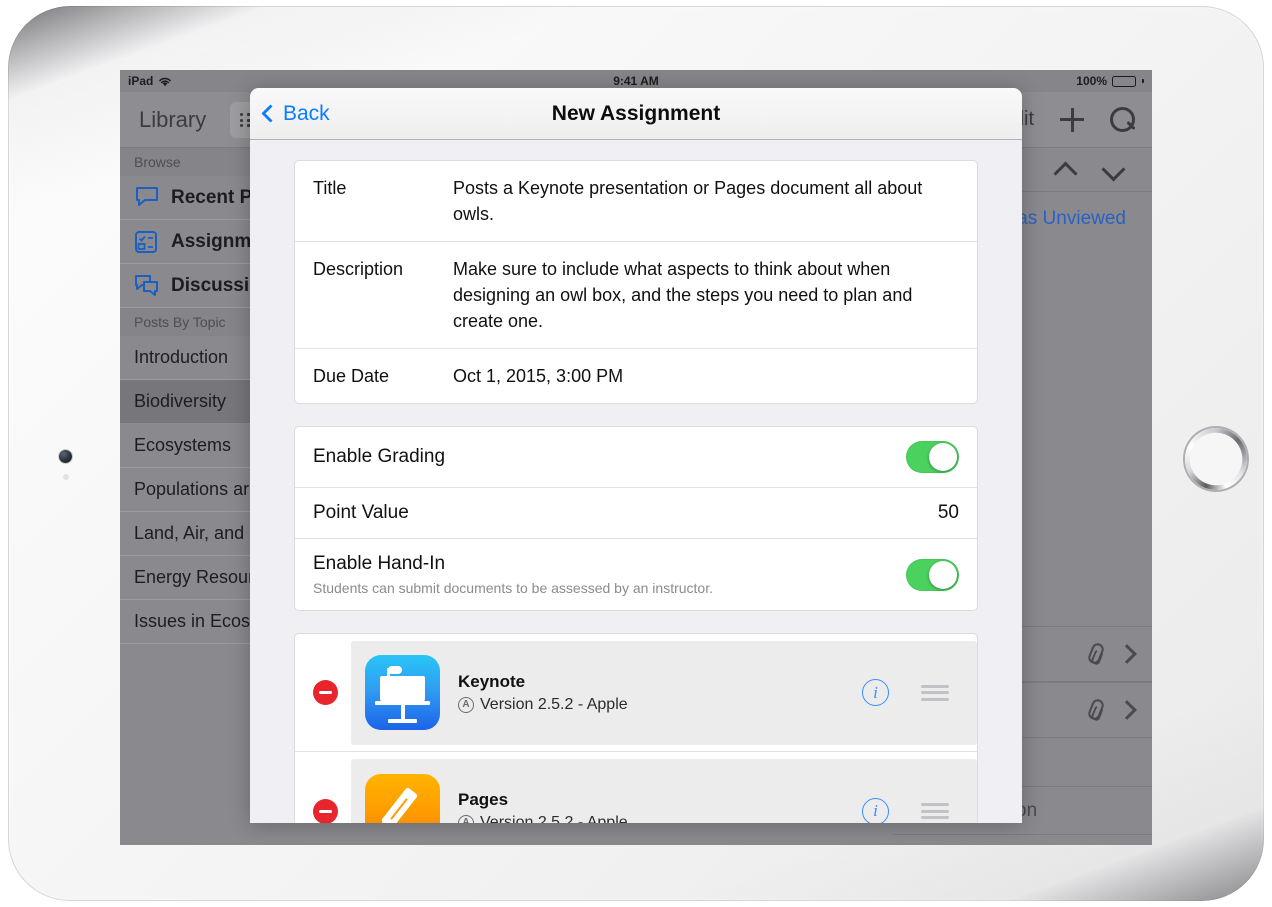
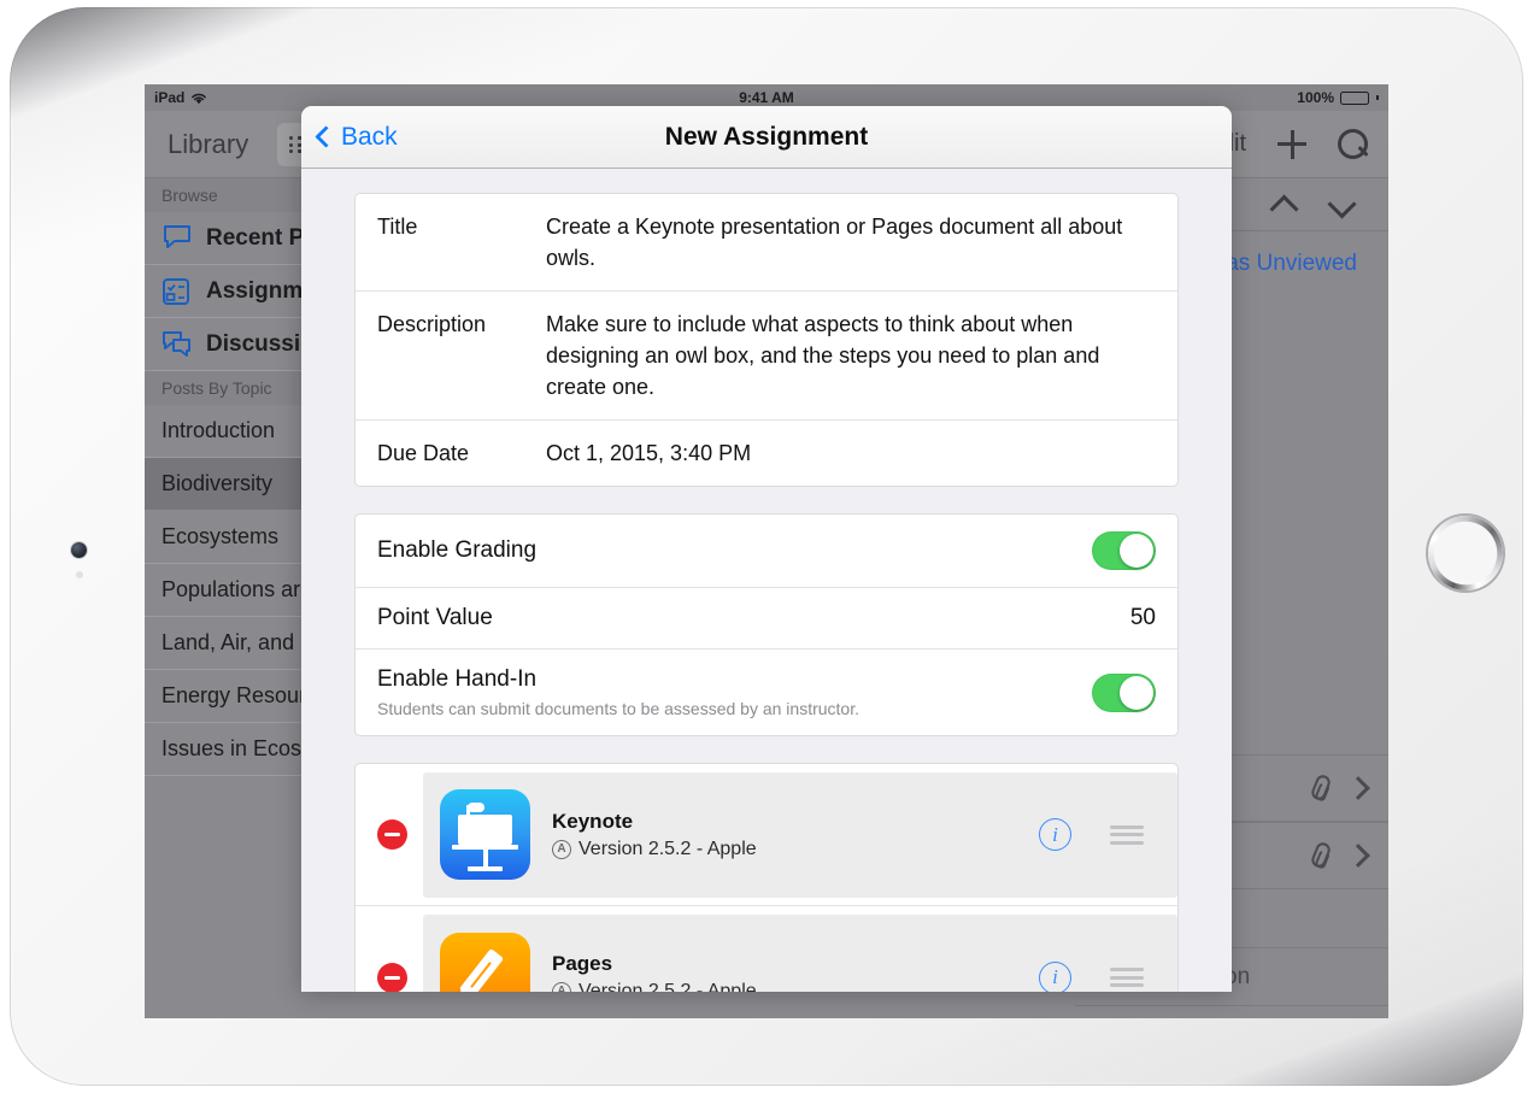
  iPad
  9:41 AM
  100%
  Library
  Browse
  Recent P
  Assignm
  Discussi
  Posts By Topic
  Introduction
  Biodiversity
  Ecosystems
  Populations ar
  Land, Air, and
  Energy Resou
  Issues in Ecos
  as Unviewed
  Back
  New Assignment
  Title
- Posts a Keynote presentation or Pages document all about owls.
+ Create a Keynote presentation or Pages document all about owls.
  Description
  Make sure to include what aspects to think about when designing an owl box, and the steps you need to plan and create one.
  Due Date
- Oct 1, 2015, 3:00 PM
+ Oct 1, 2015, 3:40 PM
  Enable Grading
  Point Value
  50
  Enable Hand-In
  Students can submit documents to be assessed by an instructor.
  Keynote
  A
  Version 2.5.2 - Apple
  i
  Pages
  A
  Version 2.5.2 - Apple
  i
